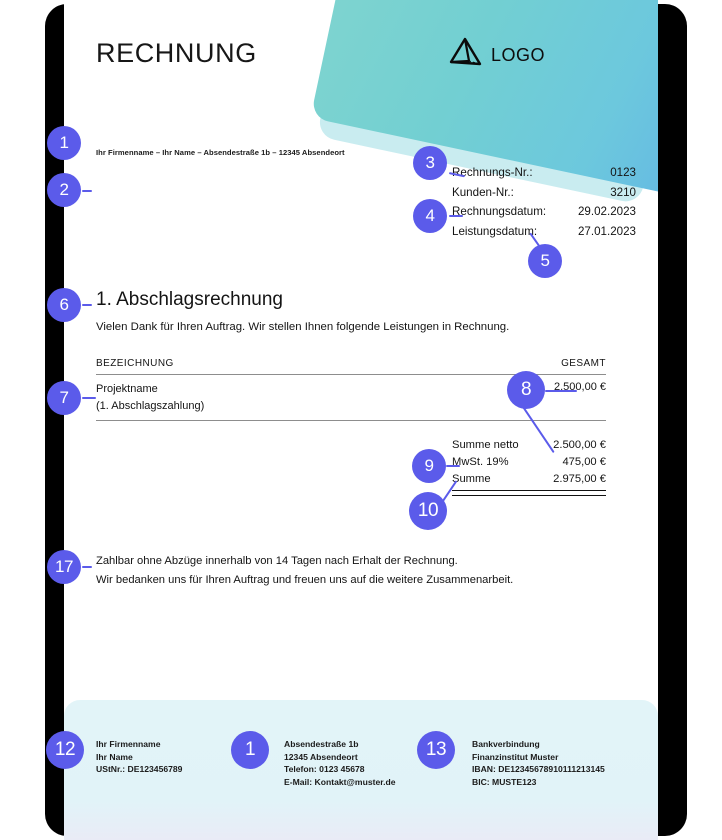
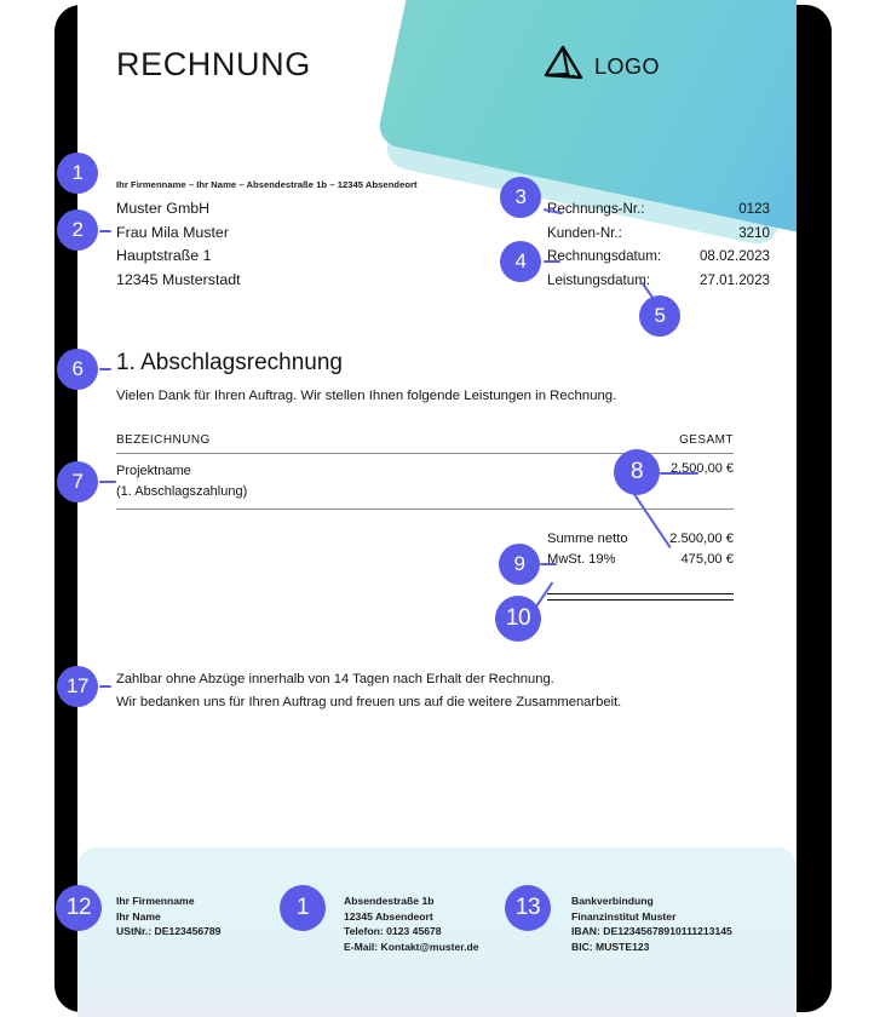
  RECHNUNG
  LOGO
  Ihr Firmenname – Ihr Name – Absendestraße 1b – 12345 Absendeort
+ Muster GmbH
+ Frau Mila Muster
+ Hauptstraße 1
+ 12345 Musterstadt
  Rechnungs-Nr.:
  0123
  Kunden-Nr.:
  3210
  Rechnungsdatum:
- 29.02.2023
+ 08.02.2023
  Leistungsdatum:
  27.01.2023
  1. Abschlagsrechnung
  Vielen Dank für Ihren Auftrag. Wir stellen Ihnen folgende Leistungen in Rechnung.
  BEZEICHNUNG
  GESAMT
  Projektname
  (1. Abschlagszahlung)
  2.500,00 €
  Summe netto
  2.500,00 €
  MwSt. 19%
  475,00 €
- Summe
- 2.975,00 €
  Zahlbar ohne Abzüge innerhalb von 14 Tagen nach Erhalt der Rechnung.
  Wir bedanken uns für Ihren Auftrag und freuen uns auf die weitere Zusammenarbeit.
  Ihr Firmenname
  Ihr Name
  UStNr.: DE123456789
  Absendestraße 1b
  12345 Absendeort
  Telefon: 0123 45678
  E-Mail: Kontakt@muster.de
  Bankverbindung
  Finanzinstitut Muster
  IBAN: DE12345678910111213145
  BIC: MUSTE123
  1
  2
  3
  4
  5
  6
  7
  8
  9
  10
  17
  12
  1
  13
